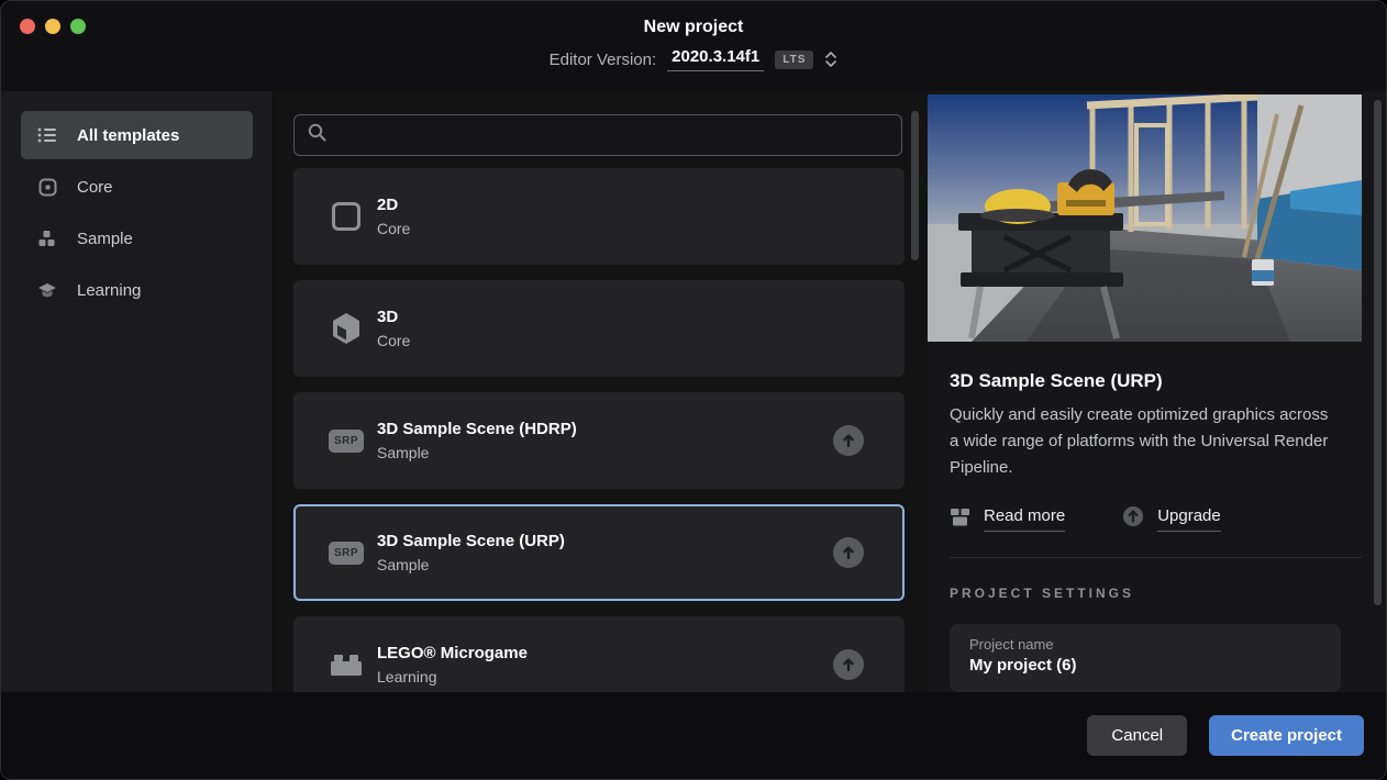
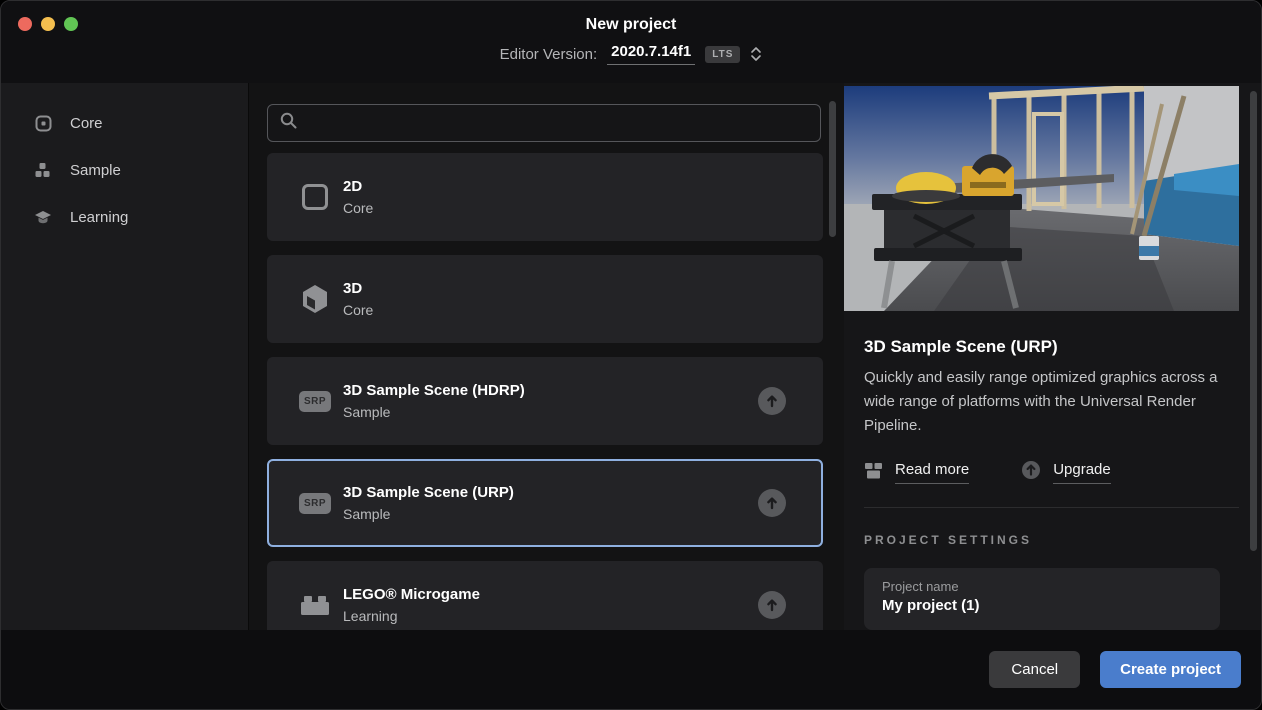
  New project
  Editor Version:
- 2020.3.14f1
+ 2020.7.14f1
  LTS
- All templates
  Core
  Sample
  Learning
  2D
  Core
  3D
  Core
  SRP
  3D Sample Scene (HDRP)
  Sample
  SRP
  3D Sample Scene (URP)
  Sample
  LEGO® Microgame
  Learning
  3D Sample Scene (URP)
- Quickly and easily create optimized graphics across a wide range of platforms with the Universal Render Pipeline.
+ Quickly and easily range optimized graphics across a wide range of platforms with the Universal Render Pipeline.
  Read more
  Upgrade
  PROJECT SETTINGS
  Project name
- My project (6)
+ My project (1)
  Cancel
  Create project
